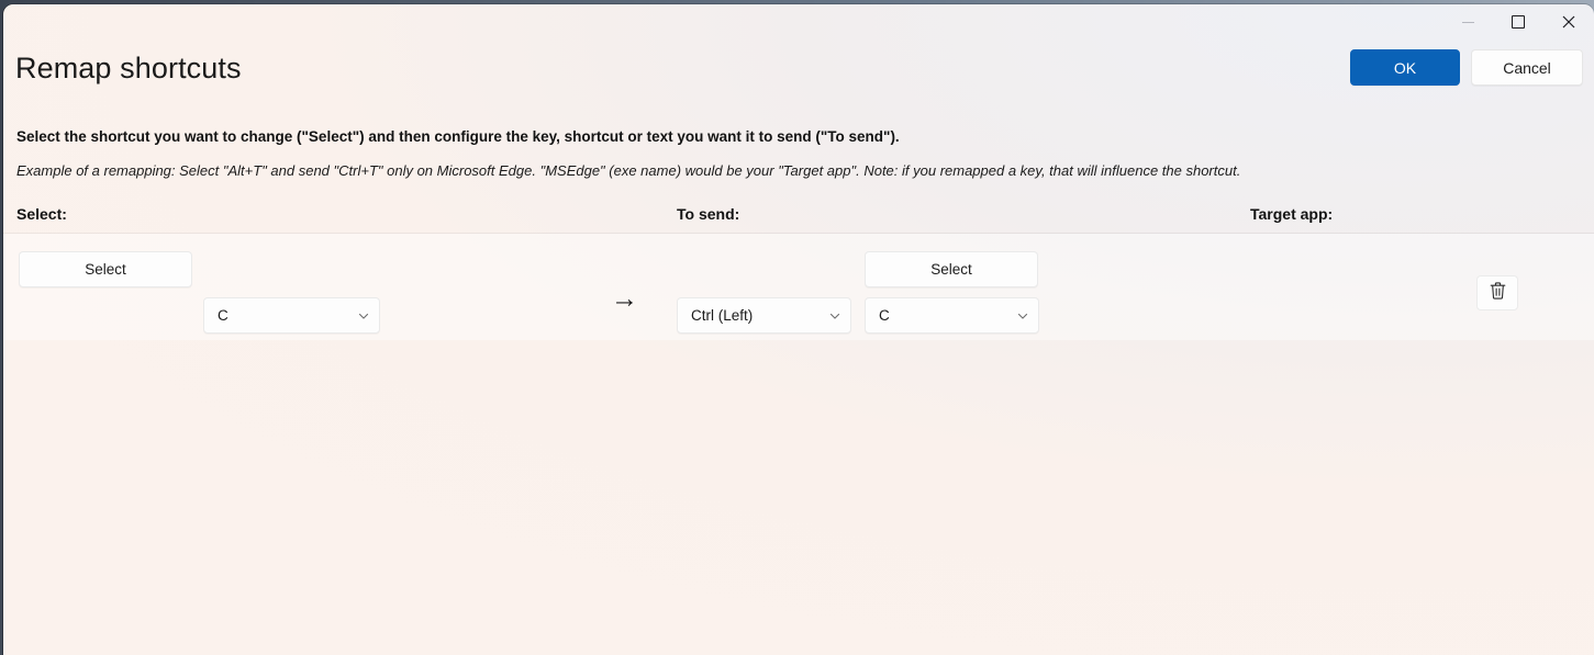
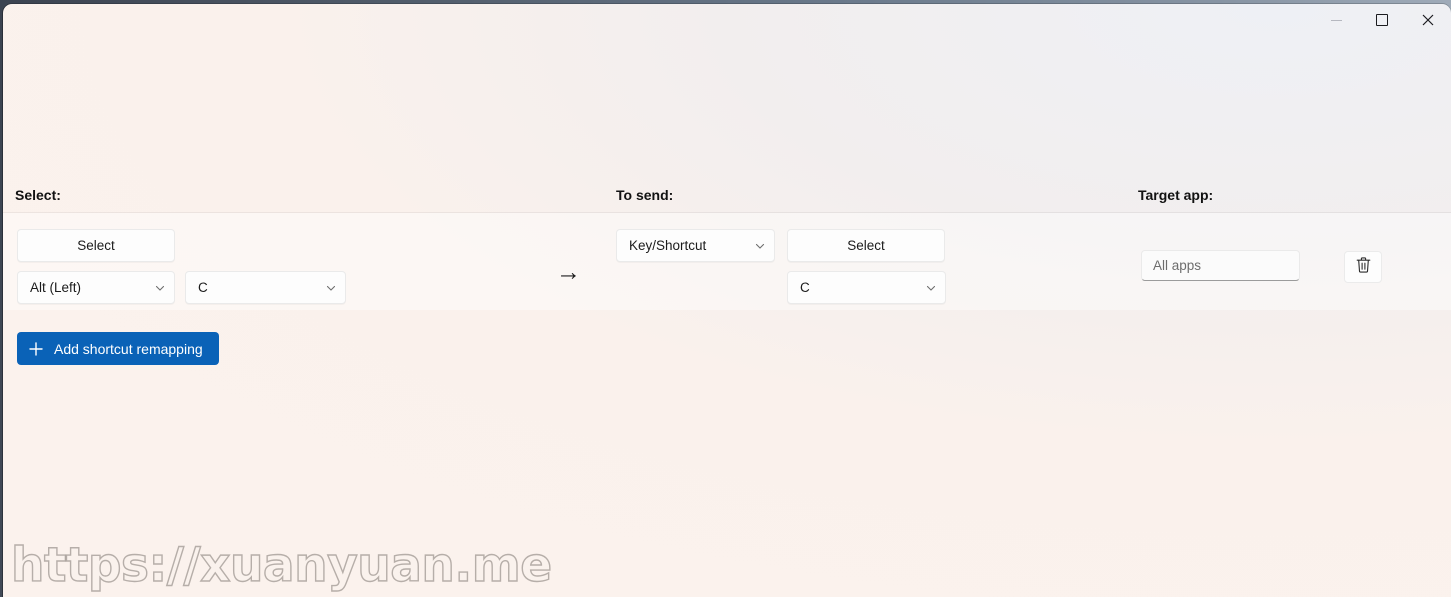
- Remap shortcuts
- OK
- Cancel
- Select the shortcut you want to change ("Select") and then configure the key, shortcut or text you want it to send ("To send").
- Example of a remapping: Select "Alt+T" and send "Ctrl+T" only on Microsoft Edge. "MSEdge" (exe name) would be your "Target app". Note: if you remapped a key, that will influence the shortcut.
  Select:
  To send:
  Target app:
  Select
+ Alt (Left)
  C
  →
+ Key/Shortcut
  Select
- Ctrl (Left)
  C
+ All apps
+ Add shortcut remapping
+ https://xuanyuan.me
